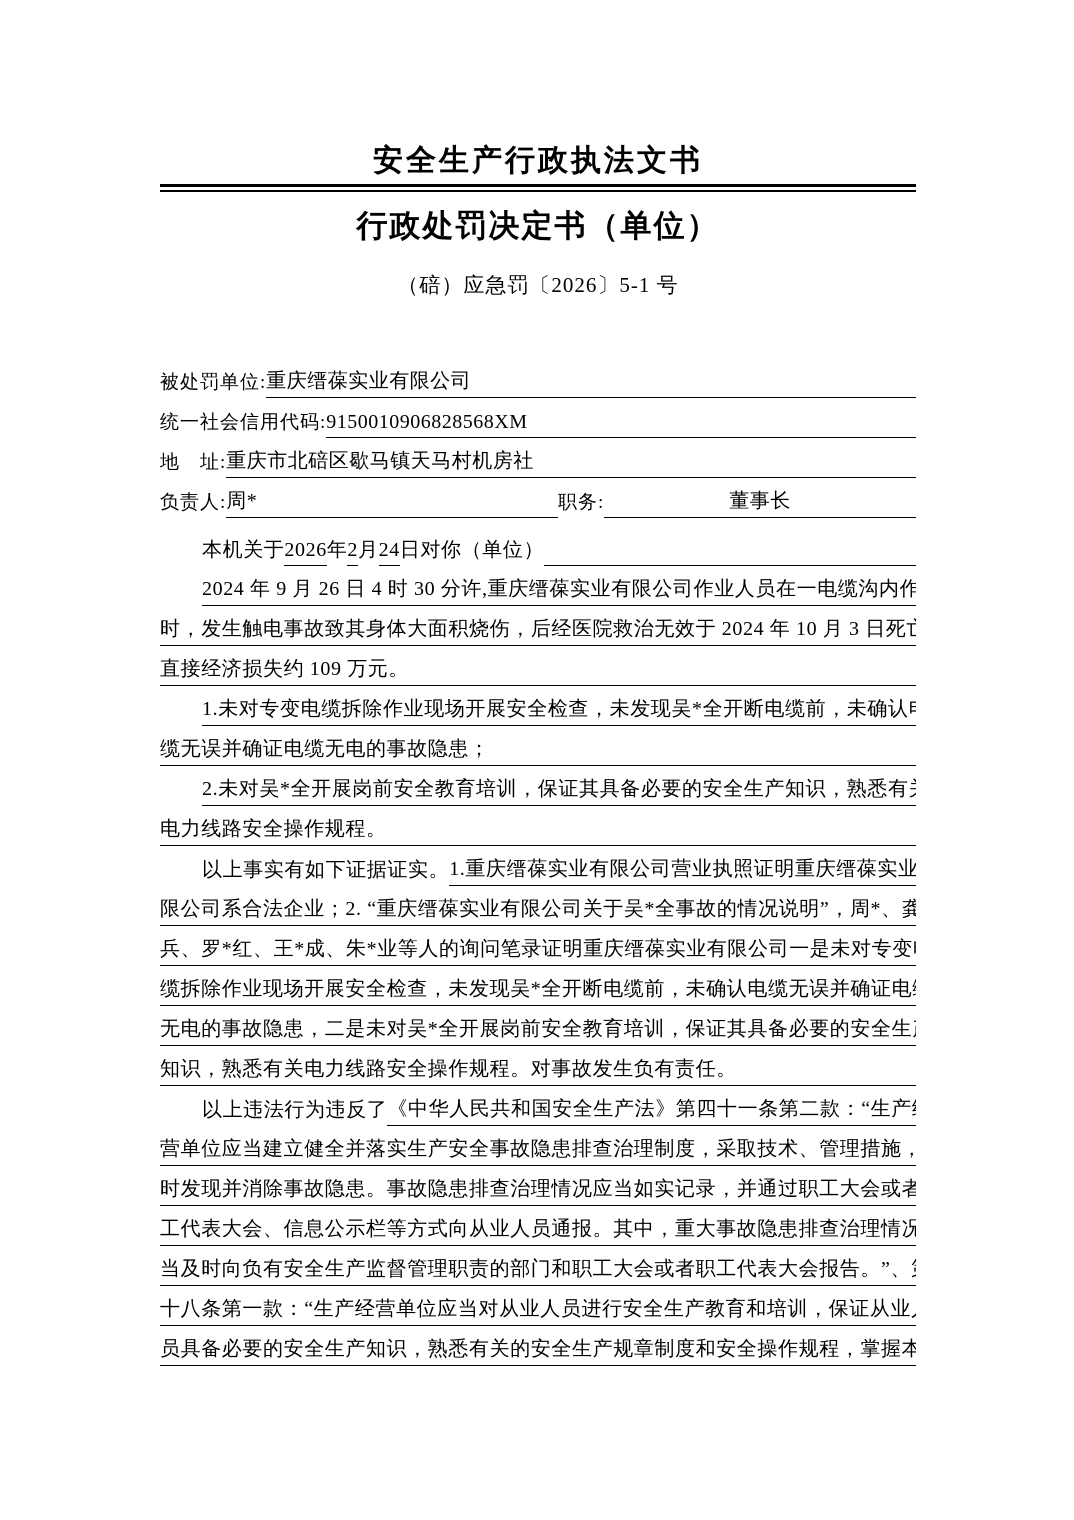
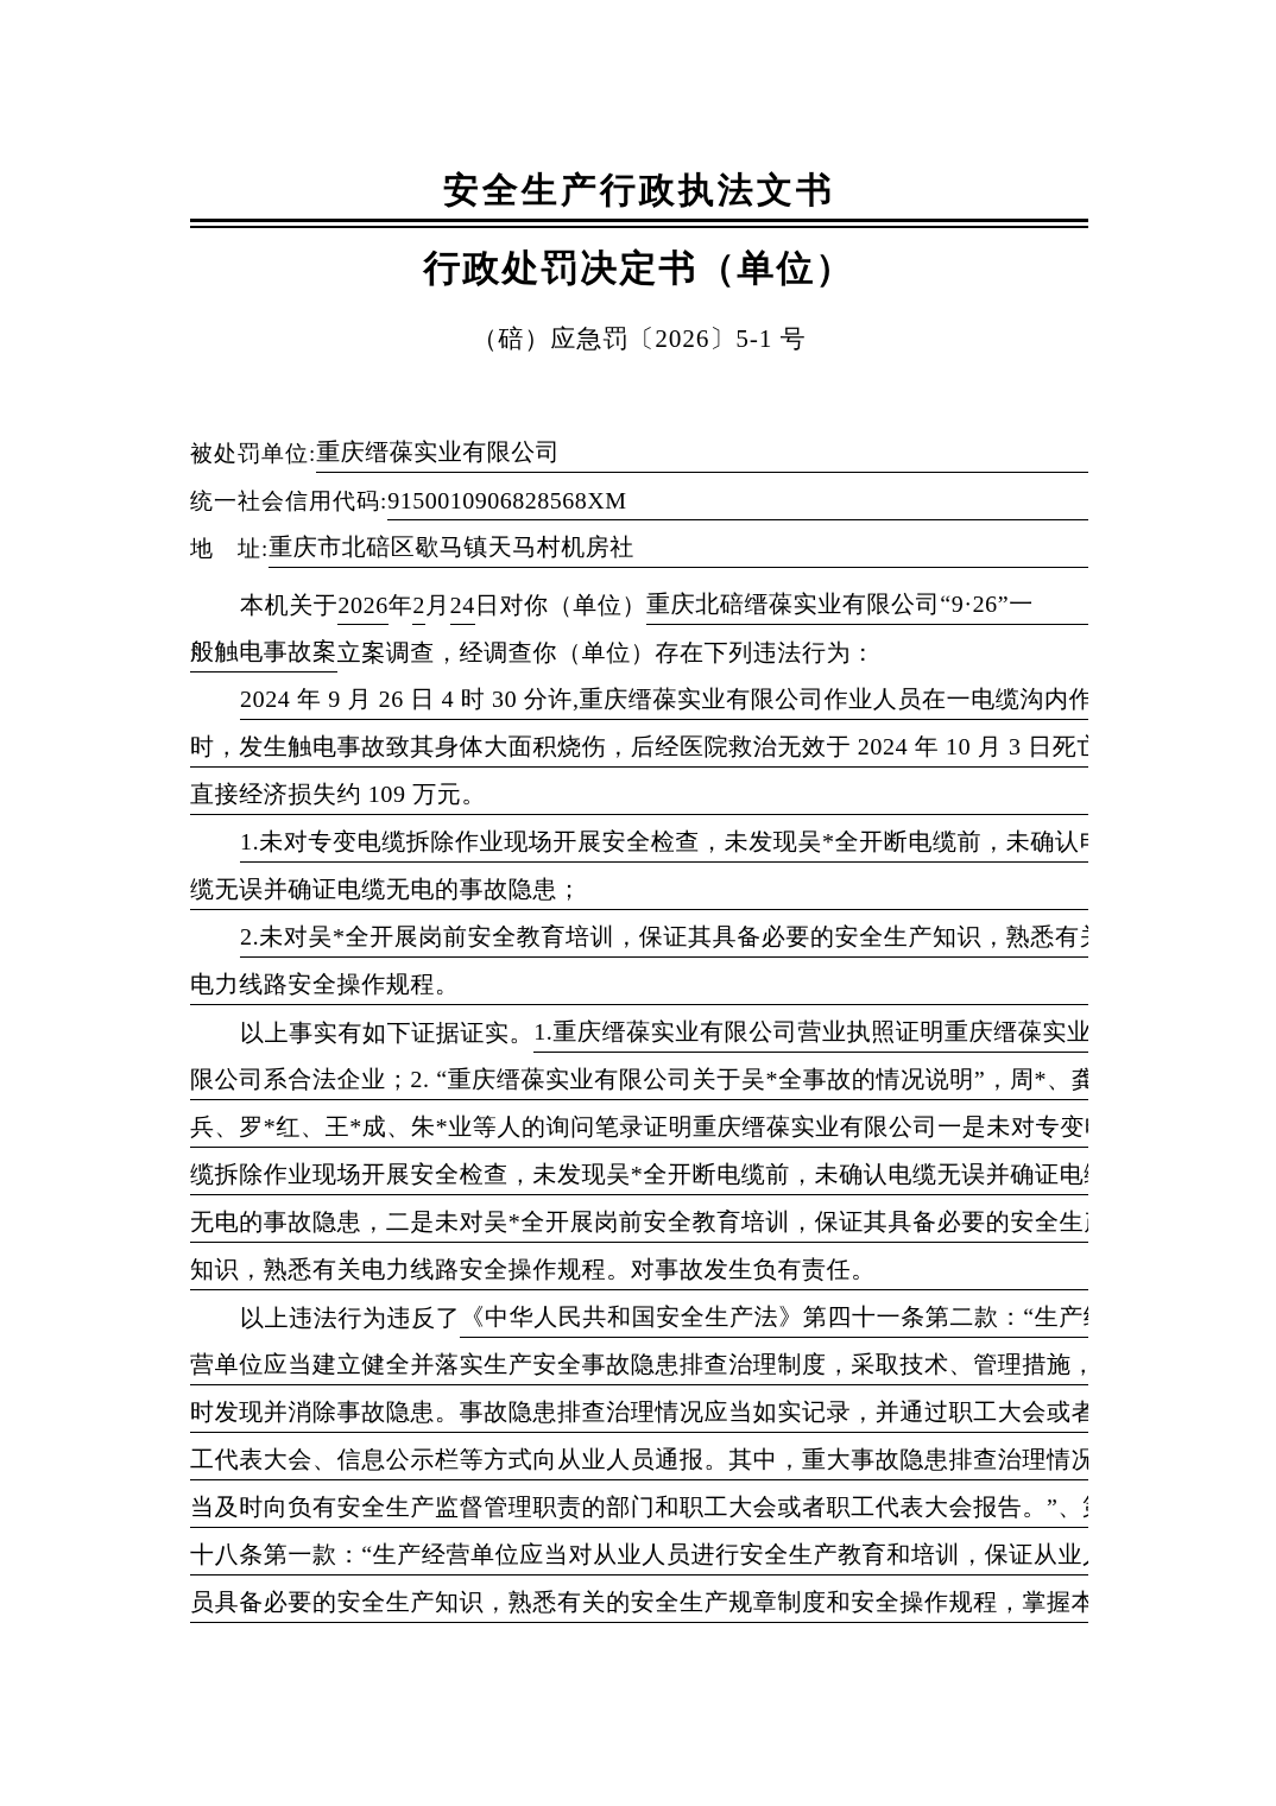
  安全生产行政执法文书
  行政处罚决定书（单位）
  （碚）应急罚〔2026〕5-1 号
  被处罚单位:
  重庆缙葆实业有限公司
  统一社会信用代码:
  9150010906828568XM
  地 址:
  重庆市北碚区歇马镇天马村机房社
- 负责人:
- 周*
- 职务:
- 董事长
  本机关于
  2026
  年
  2
  月
  24
  日对你（单位）
+ 重庆北碚缙葆实业有限公司“9·26”一
+ 般触电事故案
+ 立案调查，经调查你（单位）存在下列违法行为：
  2024 年 9 月 26 日 4 时 30 分许,重庆缙葆实业有限公司作业人员在一电缆沟内作
  时，发生触电事故致其身体大面积烧伤，后经医院救治无效于 2024 年 10 月 3 日死
  直接经济损失约 109 万元。
  1.未对专变电缆拆除作业现场开展安全检查，未发现吴*全开断电缆前，未确认
  缆无误并确证电缆无电的事故隐患；
  2.未对吴*全开展岗前安全教育培训，保证其具备必要的安全生产知识，熟悉有
  电力线路安全操作规程。
  以上事实有如下证据证实。
  1.重庆缙葆实业有限公司营业执照证明重庆缙葆实业
  限公司系合法企业；2. “重庆缙葆实业有限公司关于吴*全事故的情况说明”，周*、龚
  兵、罗*红、王*成、朱*业等人的询问笔录证明重庆缙葆实业有限公司一是未对专变
  缆拆除作业现场开展安全检查，未发现吴*全开断电缆前，未确认电缆无误并确证电
  无电的事故隐患，二是未对吴*全开展岗前安全教育培训，保证其具备必要的安全生
  知识，熟悉有关电力线路安全操作规程。对事故发生负有责任。
  以上违法行为违反了
  《中华人民共和国安全生产法》第四十一条第二款：“生产
  营单位应当建立健全并落实生产安全事故隐患排查治理制度，采取技术、管理措施，
  时发现并消除事故隐患。事故隐患排查治理情况应当如实记录，并通过职工大会或者
  工代表大会、信息公示栏等方式向从业人员通报。其中，重大事故隐患排查治理情况
  当及时向负有安全生产监督管理职责的部门和职工大会或者职工代表大会报告。”、
  十八条第一款：“生产经营单位应当对从业人员进行安全生产教育和培训，保证从业
  员具备必要的安全生产知识，熟悉有关的安全生产规章制度和安全操作规程，掌握本
